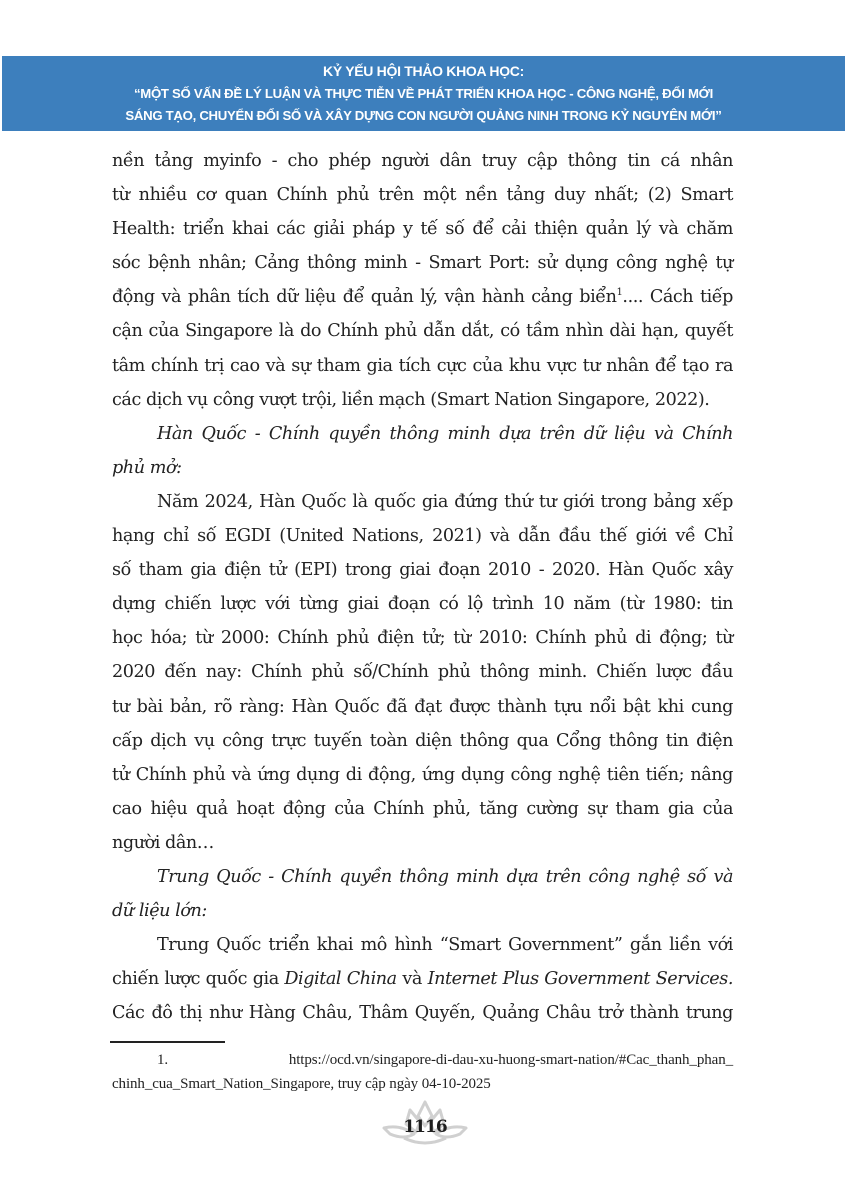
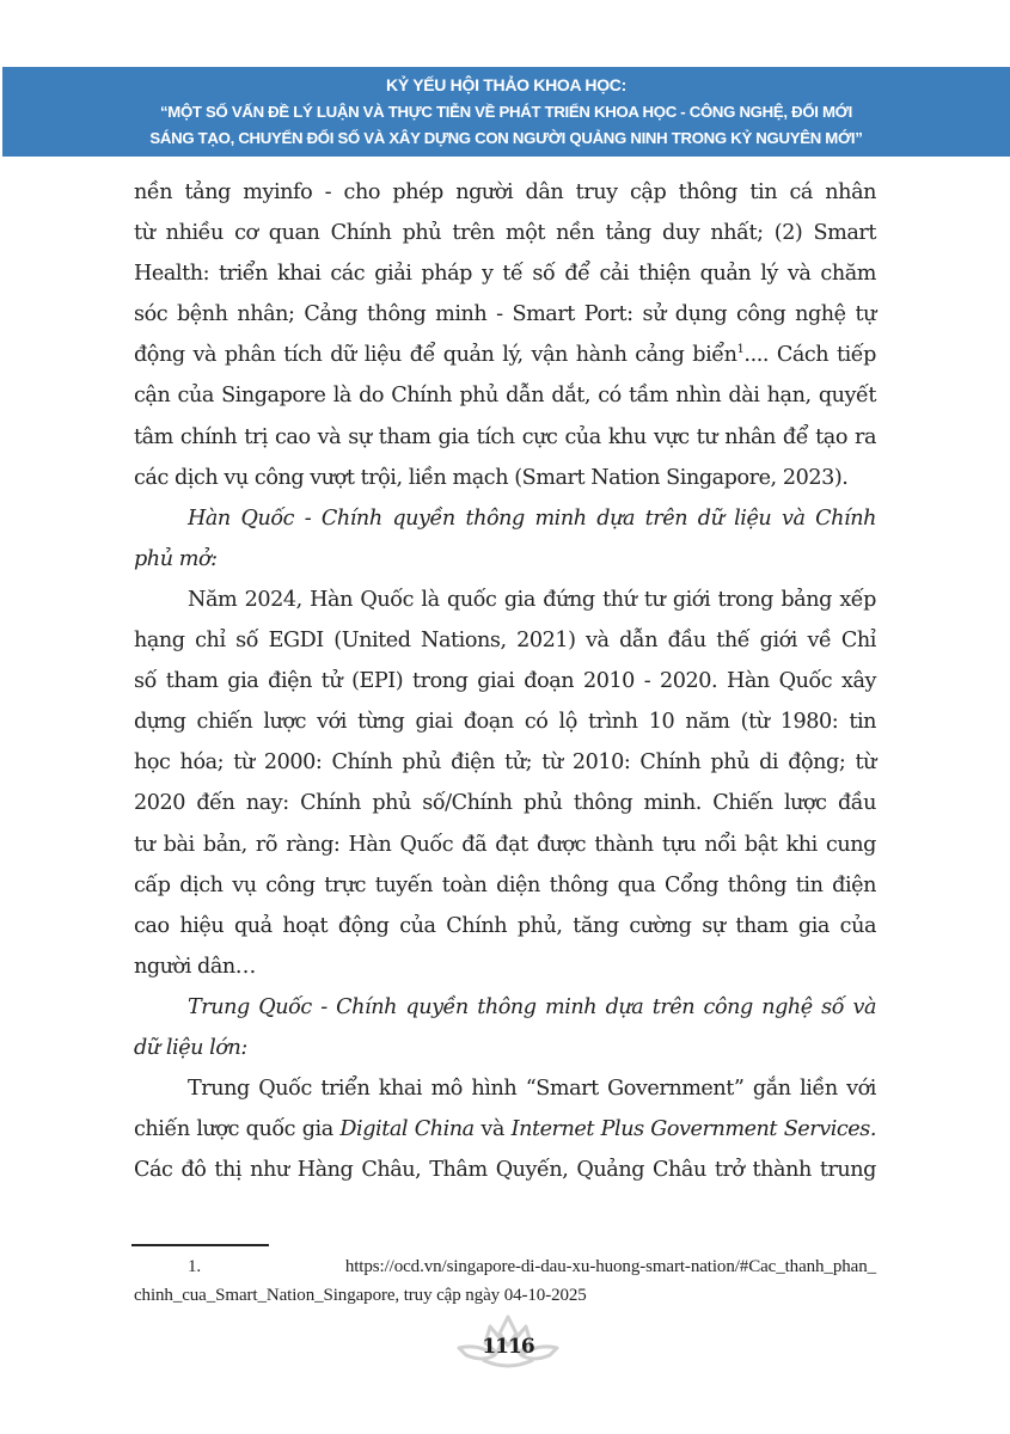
  KỶ YẾU HỘI THẢO KHOA HỌC:
  “MỘT SỐ VẤN ĐỀ LÝ LUẬN VÀ THỰC TIỄN VỀ PHÁT TRIỂN KHOA HỌC - CÔNG NGHỆ, ĐỔI MỚI
  SÁNG TẠO, CHUYỂN ĐỔI SỐ VÀ XÂY DỰNG CON NGƯỜI QUẢNG NINH TRONG KỶ NGUYÊN MỚI”
  nền tảng myinfo - cho phép người dân truy cập thông tin cá nhân
  từ nhiều cơ quan Chính phủ trên một nền tảng duy nhất; (2) Smart
  Health: triển khai các giải pháp y tế số để cải thiện quản lý và chăm
  sóc bệnh nhân; Cảng thông minh - Smart Port: sử dụng công nghệ tự
  động và phân tích dữ liệu để quản lý, vận hành cảng biển1.... Cách tiếp
  cận của Singapore là do Chính phủ dẫn dắt, có tầm nhìn dài hạn, quyết
  tâm chính trị cao và sự tham gia tích cực của khu vực tư nhân để tạo ra
- các dịch vụ công vượt trội, liền mạch (Smart Nation Singapore, 2022).
+ các dịch vụ công vượt trội, liền mạch (Smart Nation Singapore, 2023).
  Hàn Quốc - Chính quyền thông minh dựa trên dữ liệu và Chính
  phủ mở:
  Năm 2024, Hàn Quốc là quốc gia đứng thứ tư giới trong bảng xếp
  hạng chỉ số EGDI (United Nations, 2021) và dẫn đầu thế giới về Chỉ
  số tham gia điện tử (EPI) trong giai đoạn 2010 - 2020. Hàn Quốc xây
  dựng chiến lược với từng giai đoạn có lộ trình 10 năm (từ 1980: tin
  học hóa; từ 2000: Chính phủ điện tử; từ 2010: Chính phủ di động; từ
  2020 đến nay: Chính phủ số/Chính phủ thông minh. Chiến lược đầu
  tư bài bản, rõ ràng: Hàn Quốc đã đạt được thành tựu nổi bật khi cung
  cấp dịch vụ công trực tuyến toàn diện thông qua Cổng thông tin điện
- tử Chính phủ và ứng dụng di động, ứng dụng công nghệ tiên tiến; nâng
  cao hiệu quả hoạt động của Chính phủ, tăng cường sự tham gia của
  người dân…
  Trung Quốc - Chính quyền thông minh dựa trên công nghệ số và
  dữ liệu lớn:
  Trung Quốc triển khai mô hình “Smart Government” gắn liền với
  chiến lược quốc gia Digital China và Internet Plus Government Services.
  Các đô thị như Hàng Châu, Thâm Quyến, Quảng Châu trở thành trung
  1. https://ocd.vn/singapore-di-dau-xu-huong-smart-nation/#Cac_thanh_phan_
  chinh_cua_Smart_Nation_Singapore, truy cập ngày 04-10-2025
  1116
